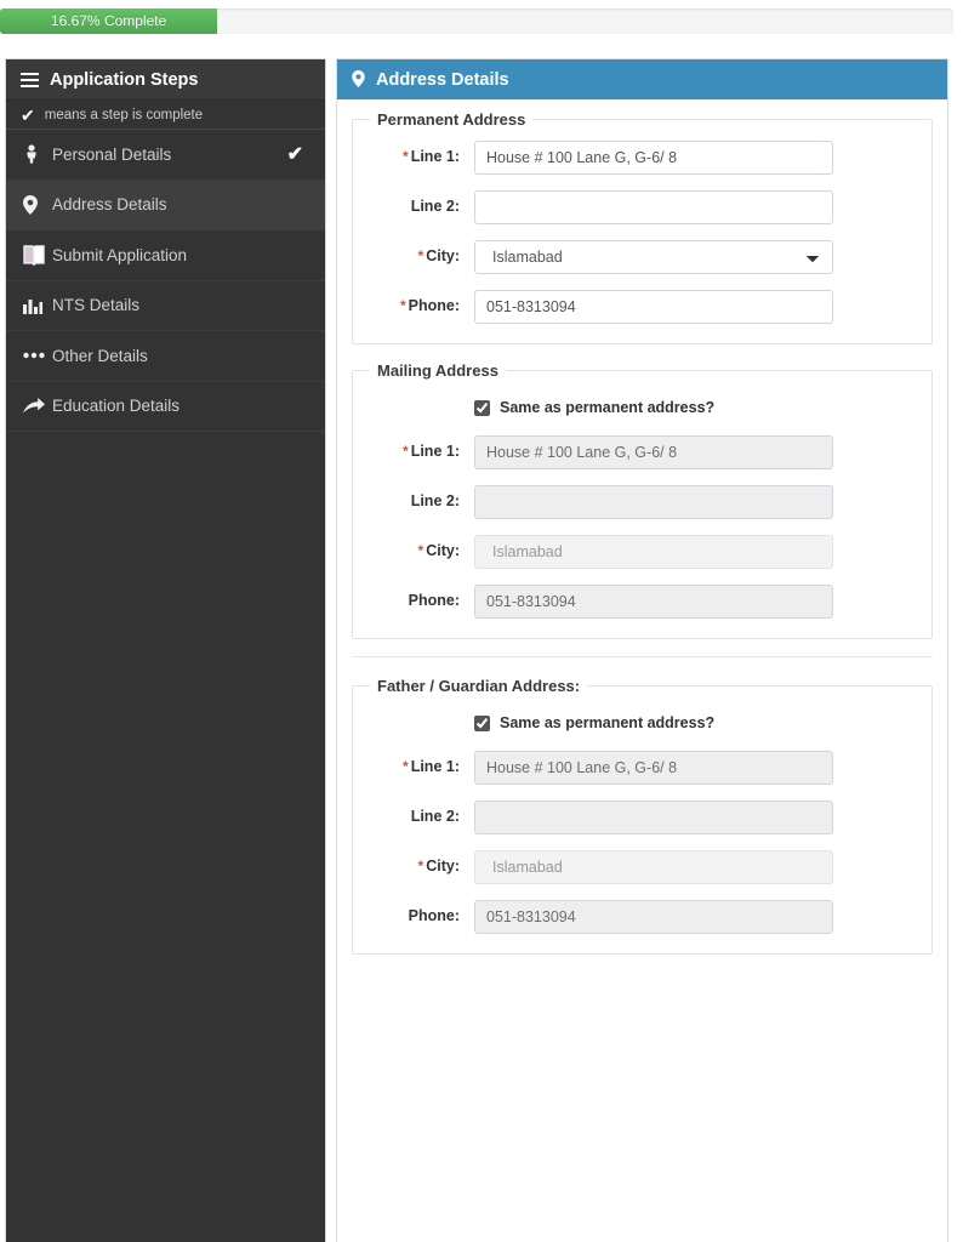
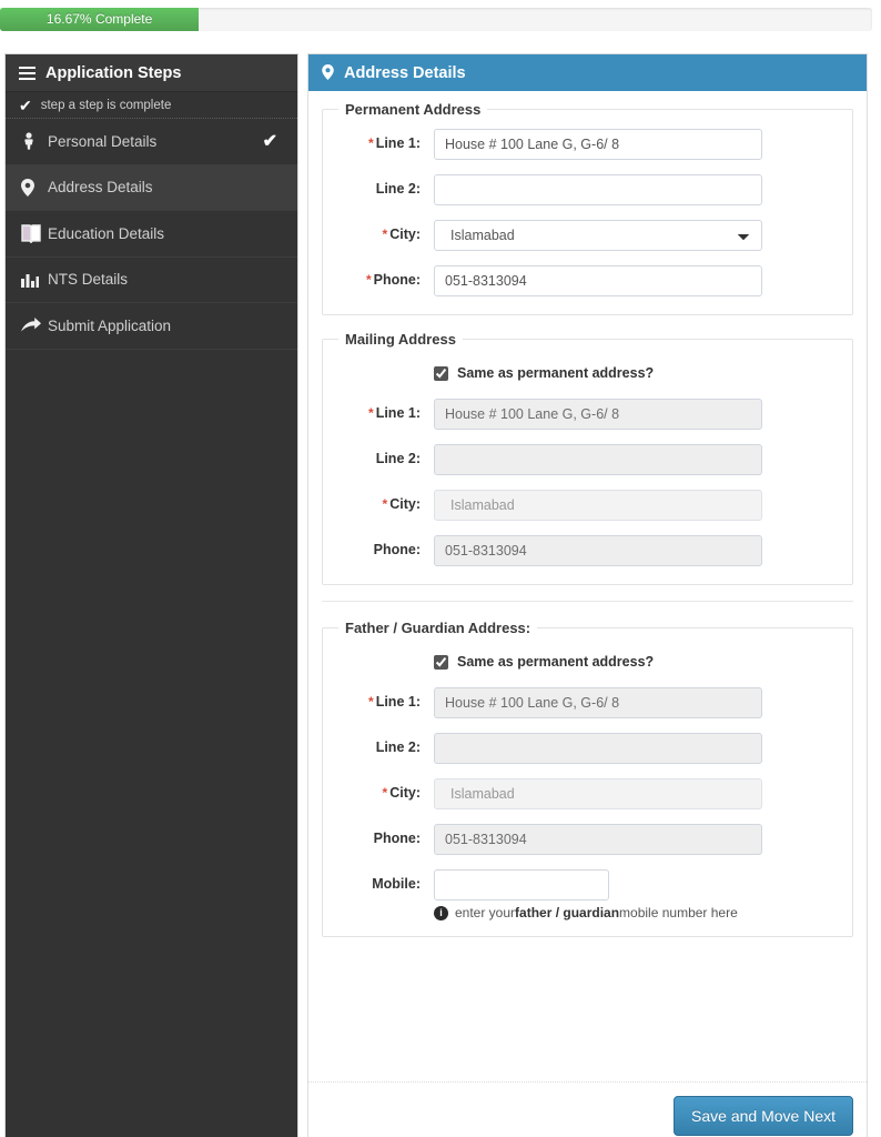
  16.67% Complete
  Application Steps
  ✔
- means a step is complete
+ step a step is complete
  Personal Details
  ✔
  Address Details
- Submit Application
+ Education Details
  NTS Details
- Other Details
- Education Details
+ Submit Application
  Address Details
  Permanent Address
  * Line 1:
  House # 100 Lane G, G-6/ 8
  Line 2:
  * City:
  Islamabad
  * Phone:
  051-8313094
  Mailing Address
  Same as permanent address?
  * Line 1:
  House # 100 Lane G, G-6/ 8
  Line 2:
  * City:
  Islamabad
  Phone:
  051-8313094
  Father / Guardian Address:
  Same as permanent address?
  * Line 1:
  House # 100 Lane G, G-6/ 8
  Line 2:
  * City:
  Islamabad
  Phone:
  051-8313094
+ Mobile:
+ i
+ enter your
+ father / guardian
+ mobile number here
+ Save and Move Next
